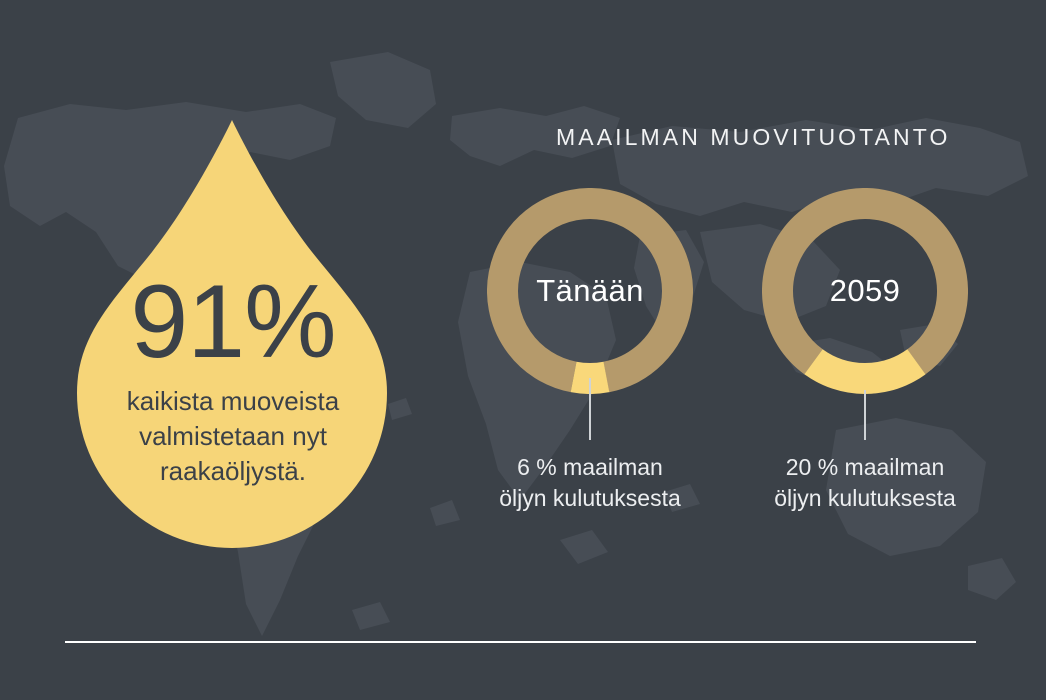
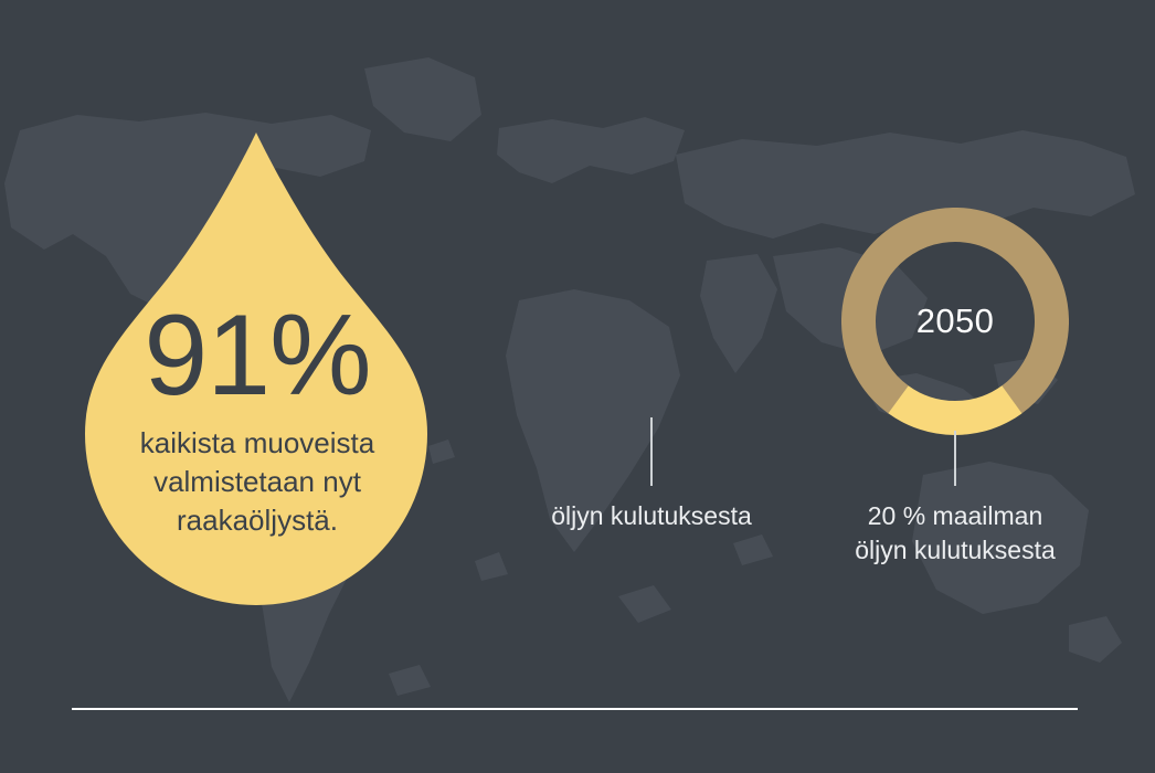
  91%
  kaikista muoveista
  valmistetaan nyt
  raakaöljystä.
- MAAILMAN MUOVITUOTANTO
- Tänään
- 6 % maailman
  öljyn kulutuksesta
- 2059
+ 2050
  20 % maailman
  öljyn kulutuksesta
